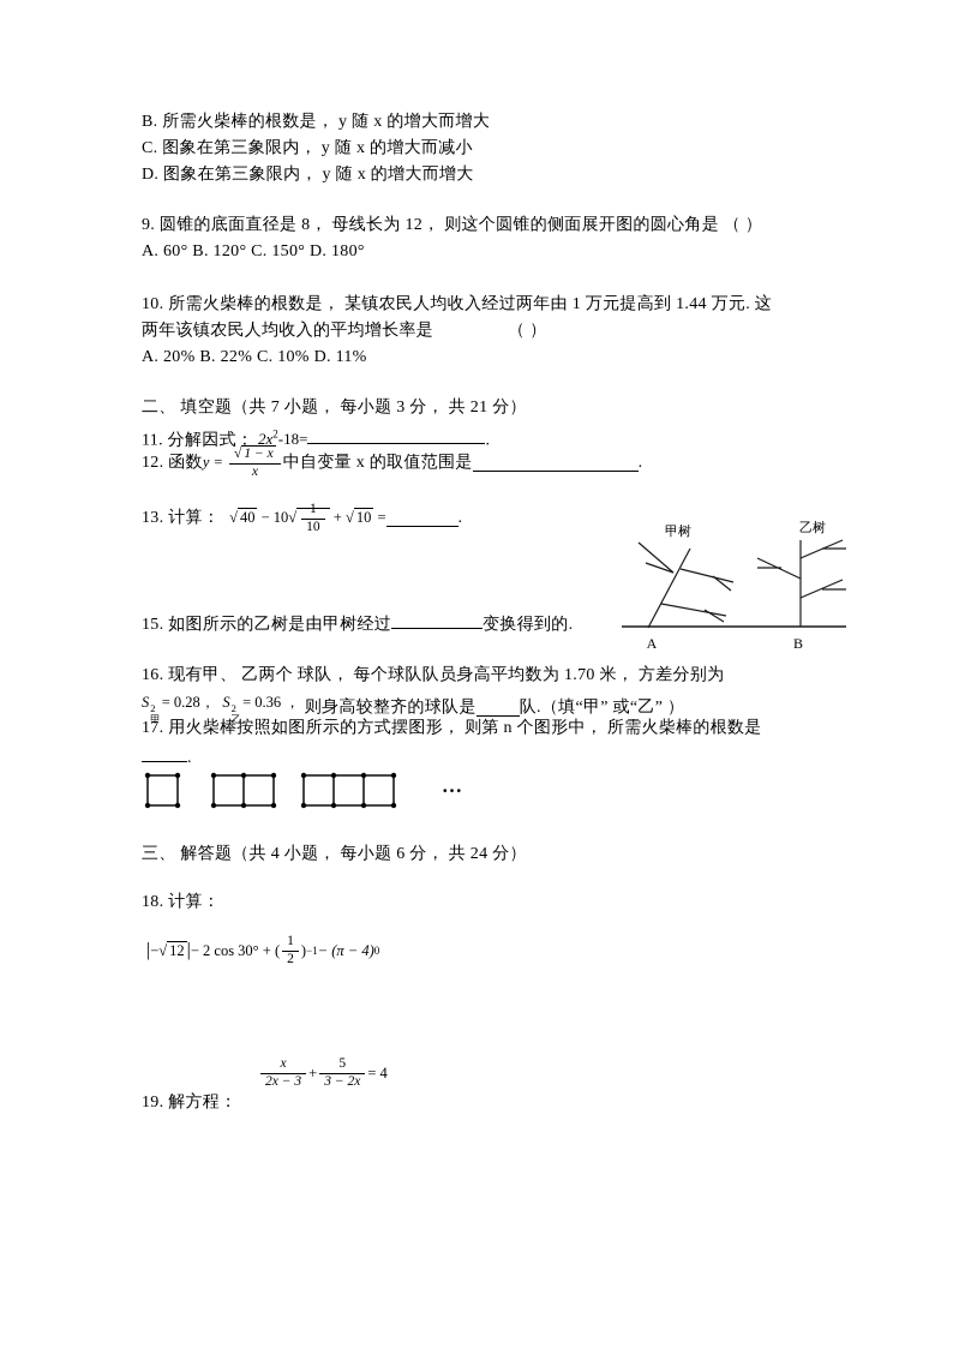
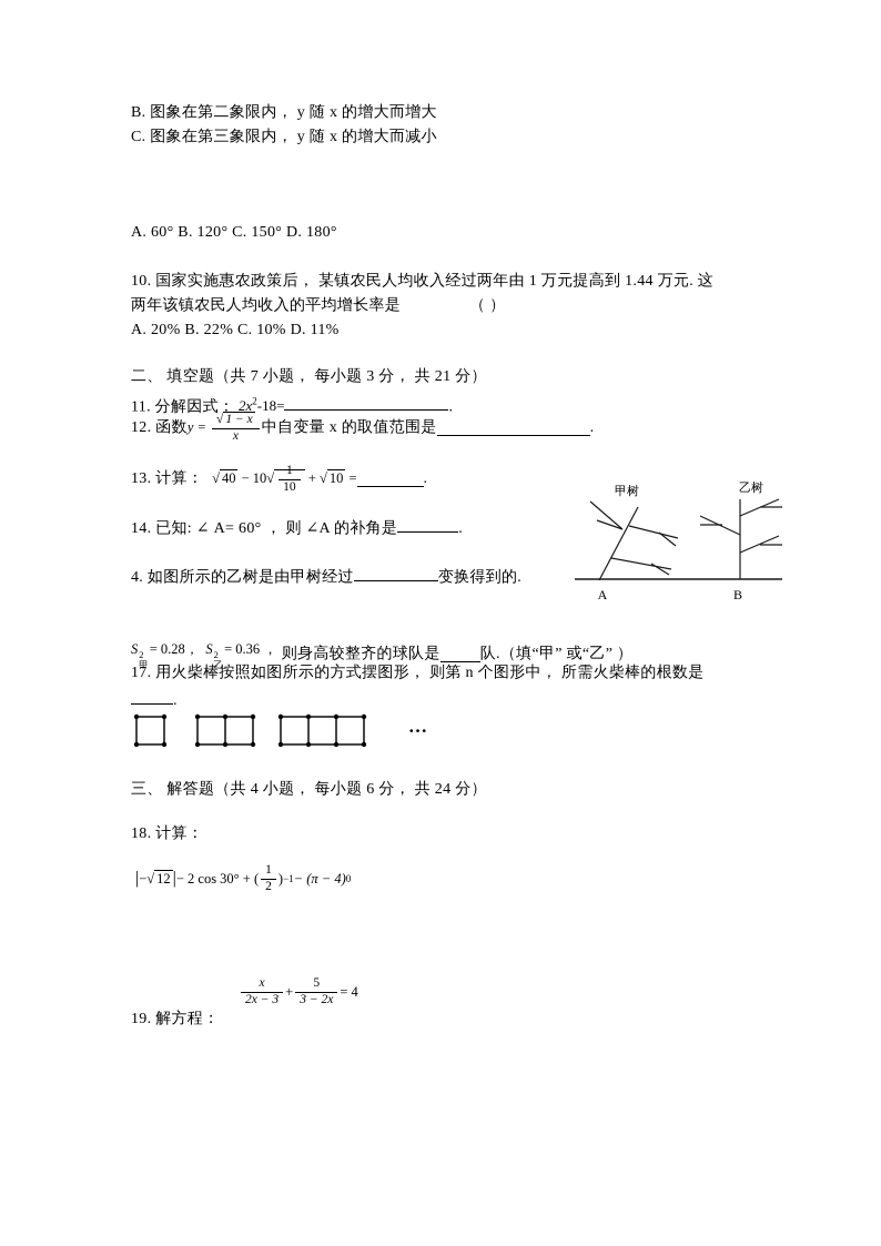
- B. 所需火柴棒的根数是， y 随 x 的增大而增大
+ B. 图象在第二象限内， y 随 x 的增大而增大
  C. 图象在第三象限内， y 随 x 的增大而减小
- D. 图象在第三象限内， y 随 x 的增大而增大
- 9. 圆锥的底面直径是 8， 母线长为 12， 则这个圆锥的侧面展开图的圆心角是 （ ）
  A. 60° B. 120° C. 150° D. 180°
- 10. 所需火柴棒的根数是， 某镇农民人均收入经过两年由 1 万元提高到 1.44 万元. 这
+ 10. 国家实施惠农政策后， 某镇农民人均收入经过两年由 1 万元提高到 1.44 万元. 这
  两年该镇农民人均收入的平均增长率是 （ ）
  A. 20% B. 22% C. 10% D. 11%
  二、 填空题（共 7 小题， 每小题 3 分， 共 21 分）
  11. 分解因式： 2x2-18= .
  12. 函数
  y =
  √ 1 − x
  x
  中自变量 x 的取值范围是
  .
  13. 计算：
  √ 40 − 10√
  1
  10
  + √ 10 =
  .
+ 14. 已知: ∠ A= 60° ， 则 ∠A 的补角是 .
- 15. 如图所示的乙树是由甲树经过 变换得到的.
+ 4. 如图所示的乙树是由甲树经过 变换得到的.
  甲树
  乙树
  A
  B
- 16. 现有甲、 乙两个 球队， 每个球队队员身高平均数为 1.70 米， 方差分别为
  S
  2
  甲
  = 0.28，
  S
  2
  乙
  = 0.36 ，
  则身高较整齐的球队是
  队.（填“甲” 或“乙” ）
  17. 用火柴棒按照如图所示的方式摆图形， 则第 n 个图形中， 所需火柴棒的根数是
  .
  …
  三、 解答题（共 4 小题， 每小题 6 分， 共 24 分）
  18. 计算：
  |
  −
  √ 12
  |
  − 2 cos 30° + (
  1
  2
  )
  −1
  − (π − 4)
  0
  x
  2x − 3
  +
  5
  3 − 2x
  = 4
  19. 解方程：
